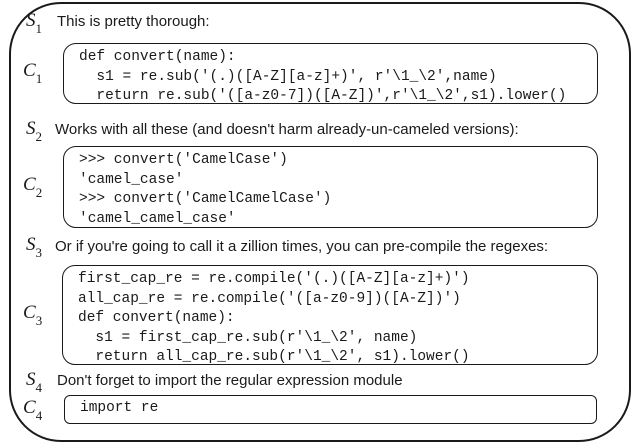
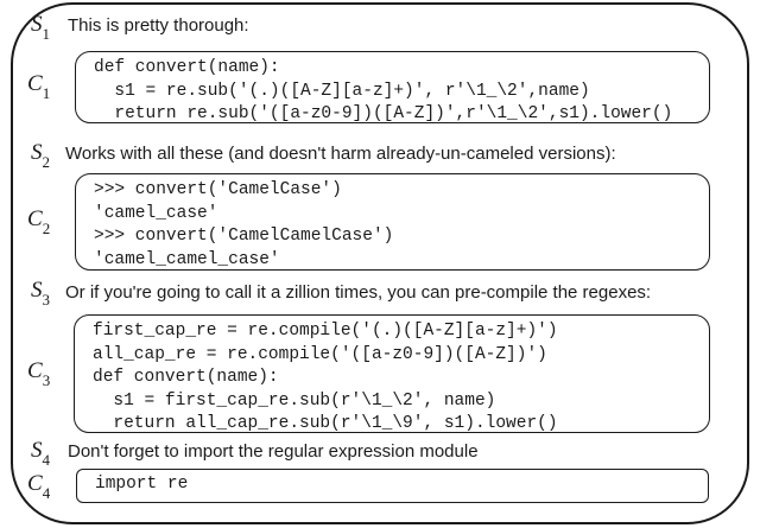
  S1
  This is pretty thorough:
  C1
  def convert(name):
  s1 = re.sub('(.)([A-Z][a-z]+)', r'\1_\2',name)
- return re.sub('([a-z0-7])([A-Z])',r'\1_\2',s1).lower()
+ return re.sub('([a-z0-9])([A-Z])',r'\1_\2',s1).lower()
  S2
  Works with all these (and doesn't harm already-un-cameled versions):
  C2
  >>> convert('CamelCase')
  'camel_case'
  >>> convert('CamelCamelCase')
  'camel_camel_case'
  S3
  Or if you're going to call it a zillion times, you can pre-compile the regexes:
  C3
  first_cap_re = re.compile('(.)([A-Z][a-z]+)')
  all_cap_re = re.compile('([a-z0-9])([A-Z])')
  def convert(name):
  s1 = first_cap_re.sub(r'\1_\2', name)
- return all_cap_re.sub(r'\1_\2', s1).lower()
+ return all_cap_re.sub(r'\1_\9', s1).lower()
  S4
  Don't forget to import the regular expression module
  C4
  import re
